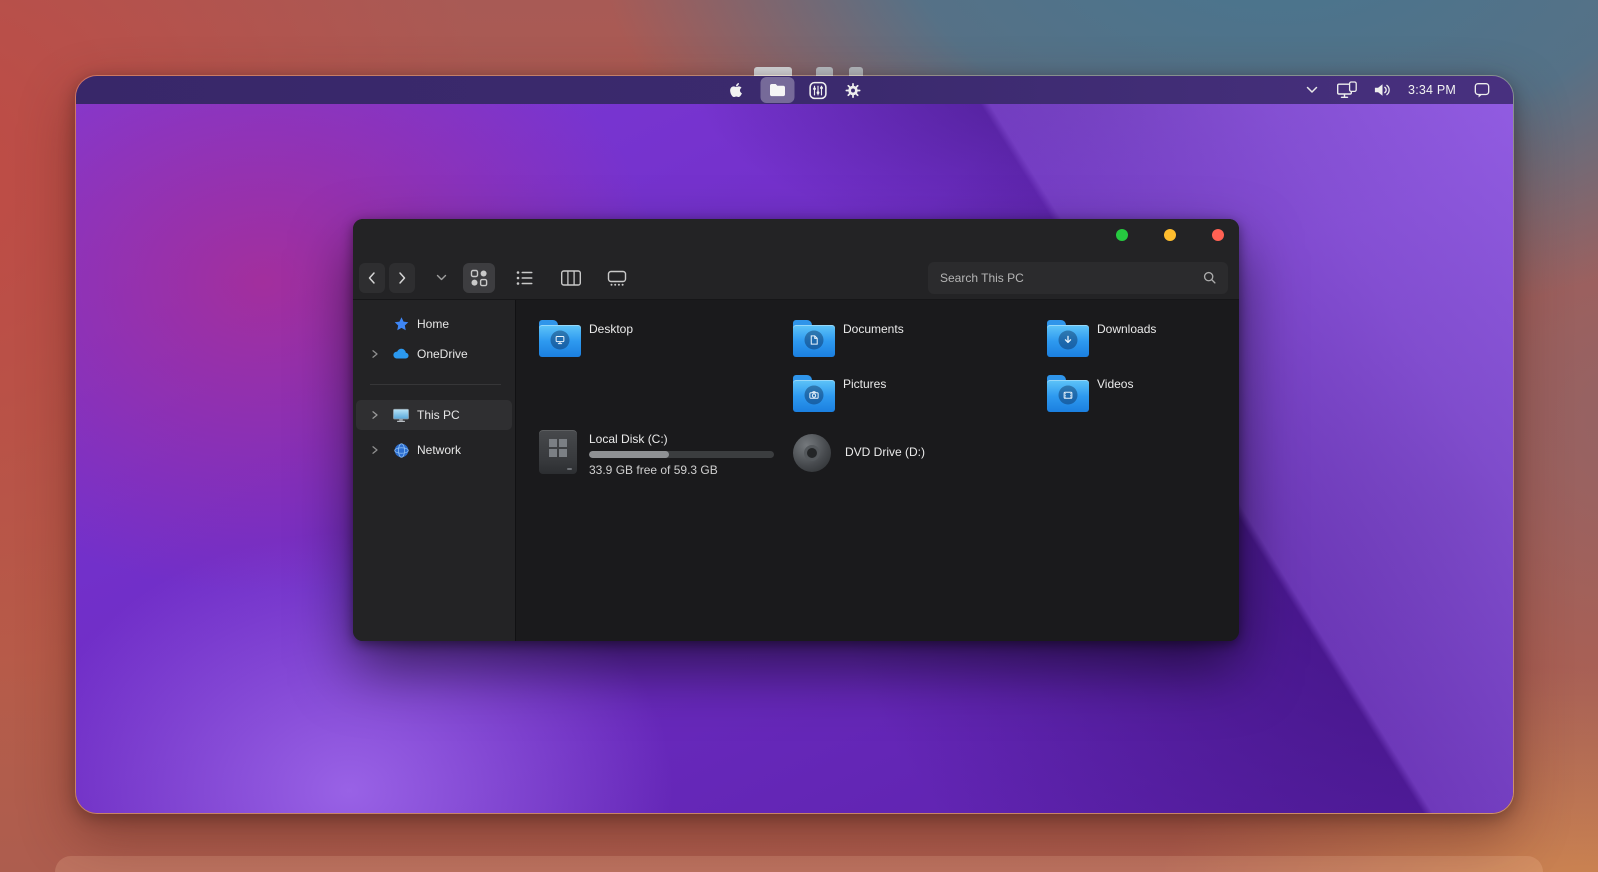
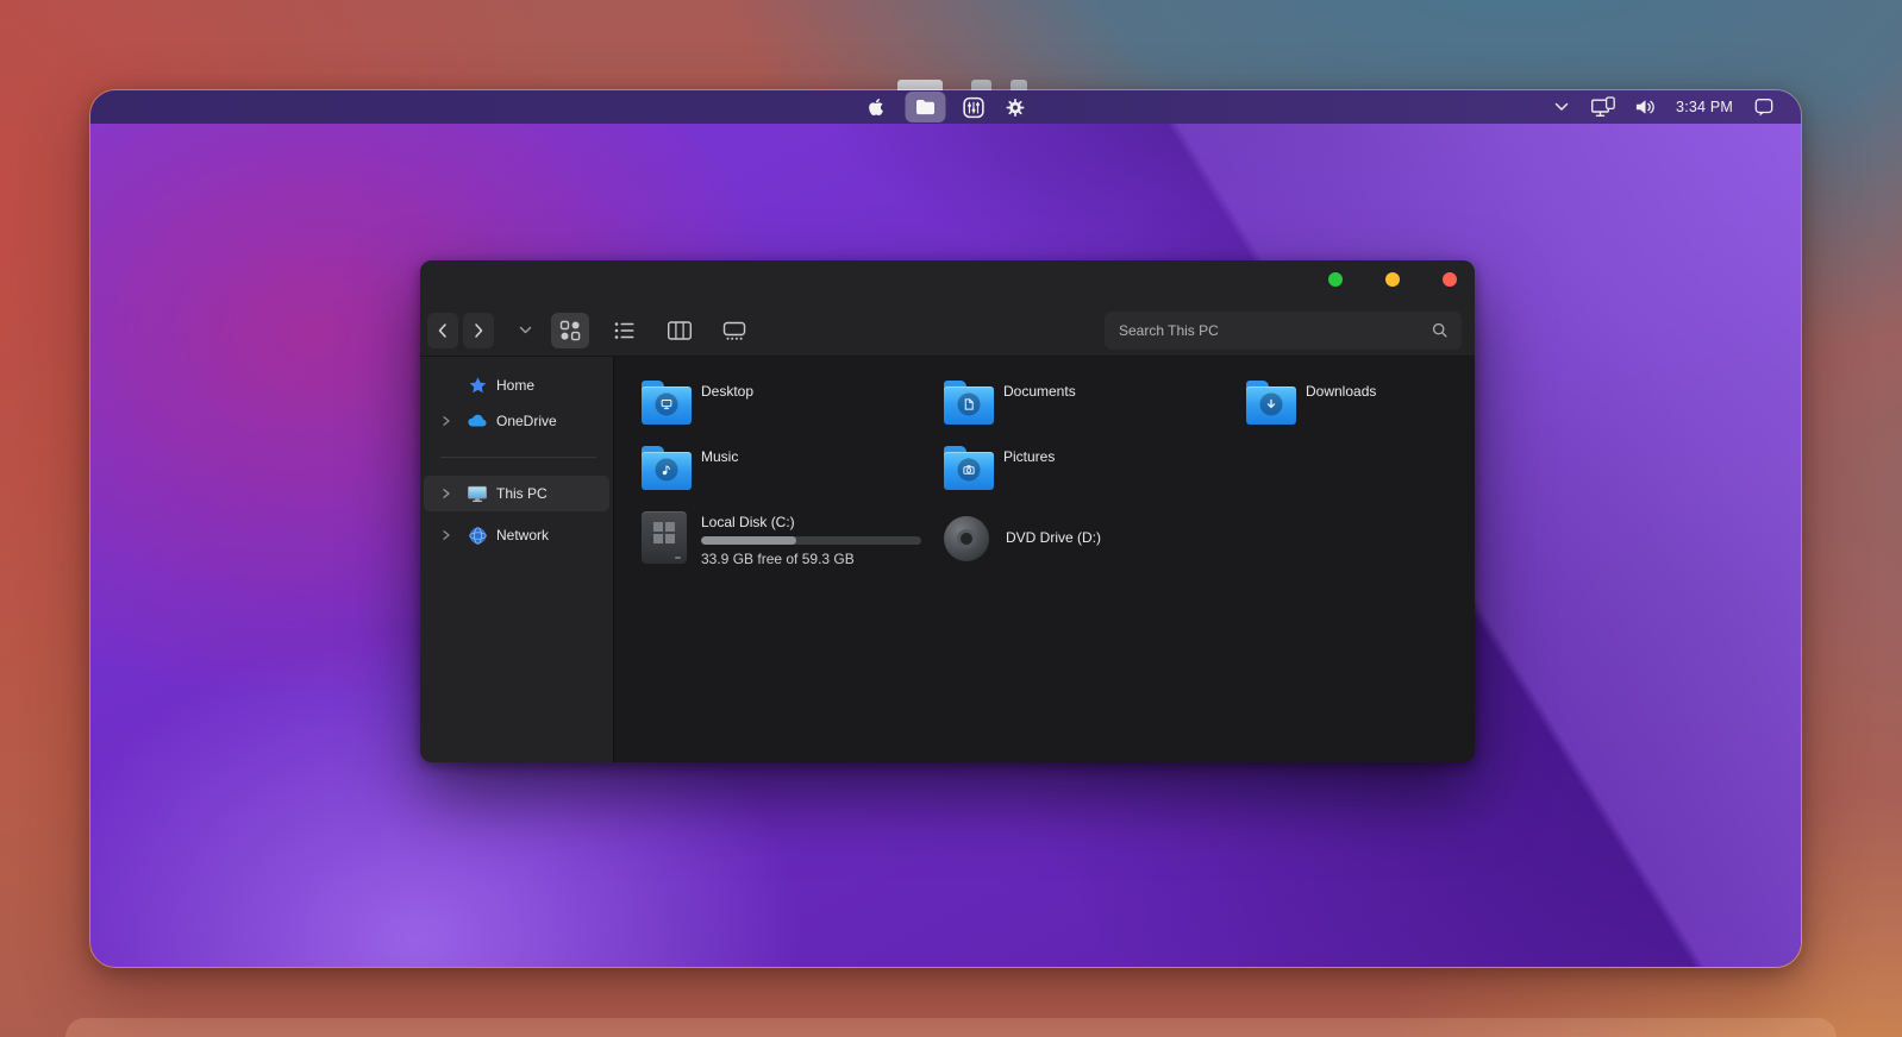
  3:34 PM
  Search This PC
  Home
  OneDrive
  This PC
  Network
  Desktop
  Documents
  Downloads
+ Music
  Pictures
- Videos
  Local Disk (C:)
  33.9 GB free of 59.3 GB
  DVD Drive (D:)
